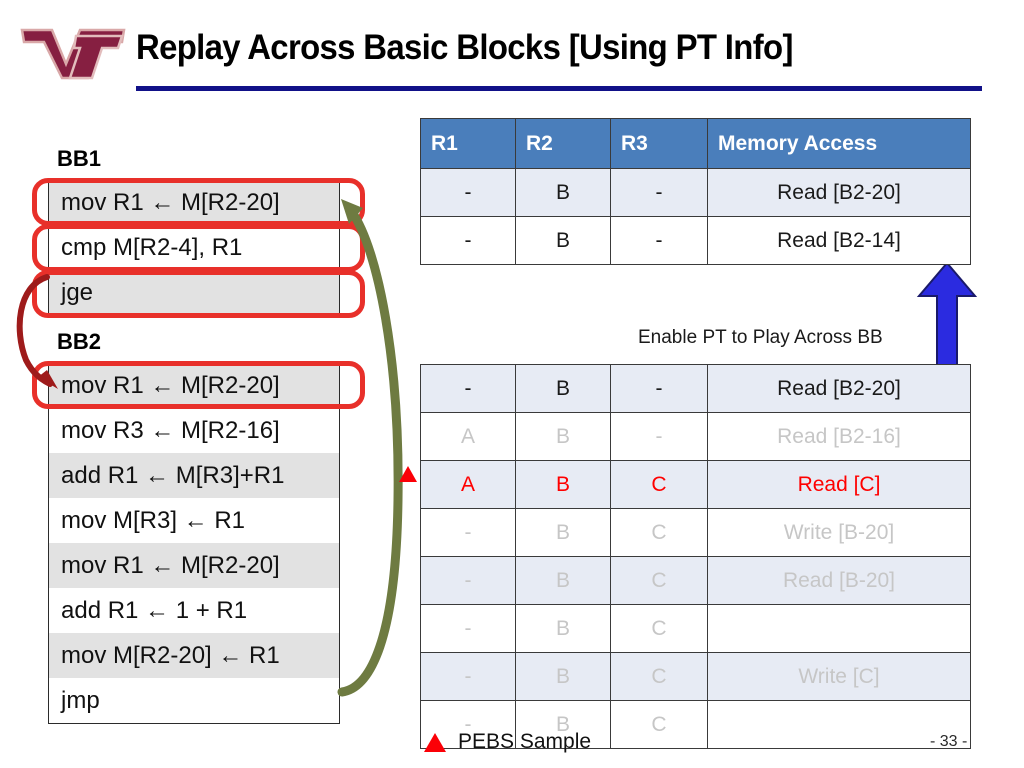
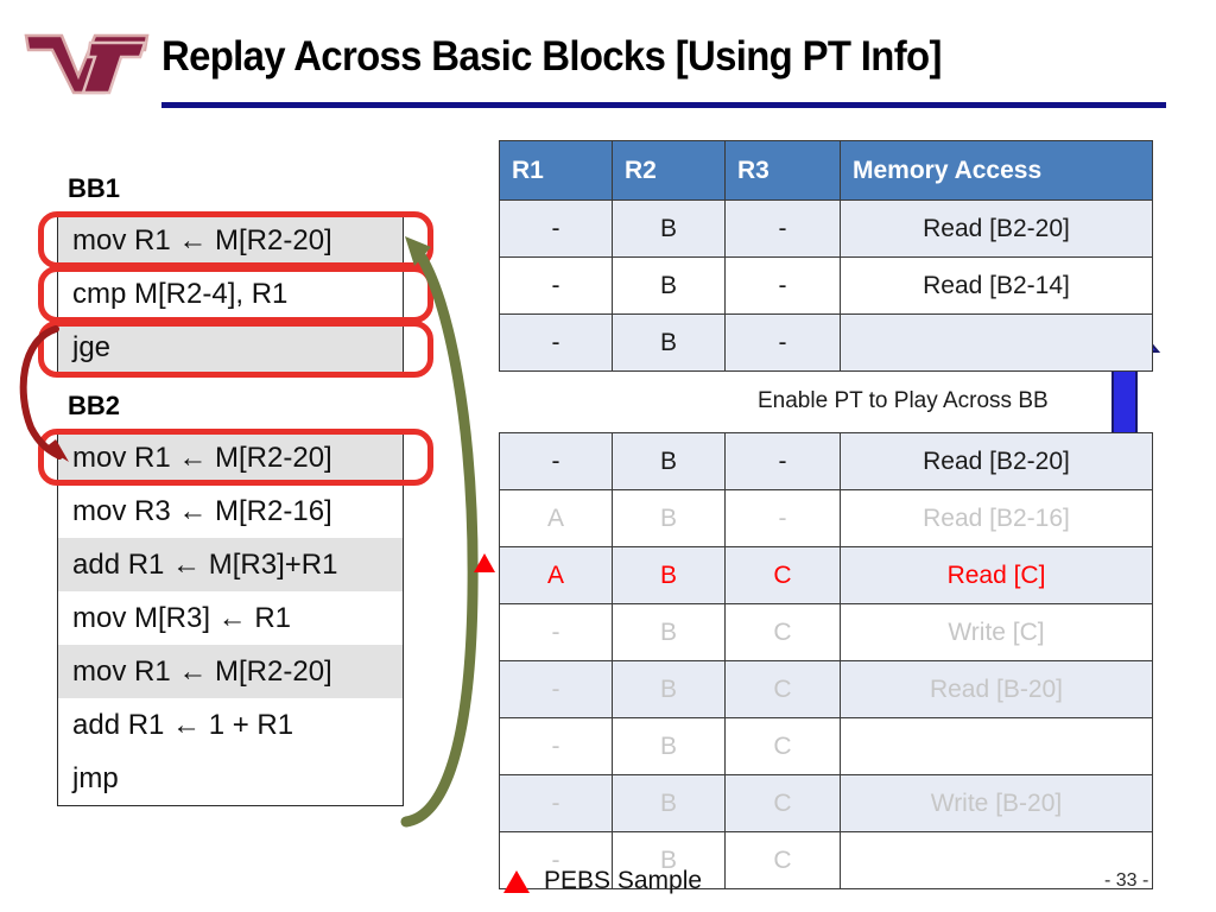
  Replay Across Basic Blocks [Using PT Info]
  BB1
  BB2
  mov R1 ← M[R2-20]
  cmp M[R2-4], R1
  jge
  mov R1 ← M[R2-20]
  mov R3 ← M[R2-16]
  add R1 ← M[R3]+R1
  mov M[R3] ← R1
  mov R1 ← M[R2-20]
  add R1 ← 1 + R1
- mov M[R2-20] ← R1
  jmp
  R1	R2	R3	Memory Access
  -	B	-	Read [B2-20]
  -	B	-	Read [B2-14]
+ -	B	-
  Enable PT to Play Across BB
  -	B	-	Read [B2-20]
  A	B	-	Read [B2-16]
  A	B	C	Read [C]
- -	B	C	Write [B-20]
+ -	B	C	Write [C]
  -	B	C	Read [B-20]
  -	B	C
- -	B	C	Write [C]
+ -	B	C	Write [B-20]
  -	B	C
  PEBS Sample
  - 33 -
